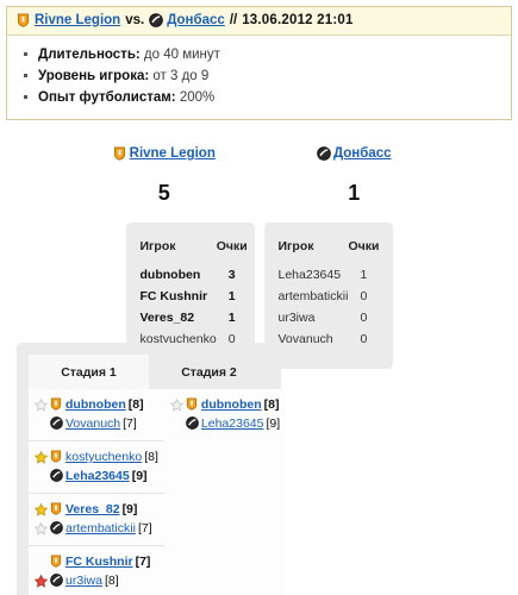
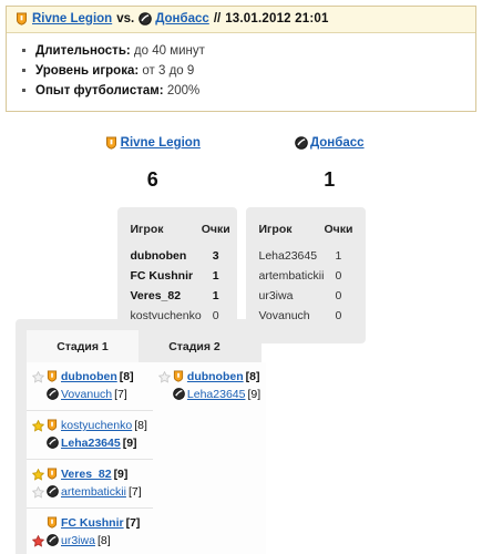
  Rivne Legion
  vs.
  Донбасс
  //
- 13.06.2012 21:01
+ 13.01.2012 21:01
  Длительность: до 40 минут
  Уровень игрока: от 3 до 9
  Опыт футболистам: 200%
  Rivne Legion
- 5
+ 6
  Донбасс
  1
  Игрок	Очки
  dubnoben	3
  FC Kushnir	1
  Veres_82	1
  kostyuchenko	0
  Игрок	Очки
  Leha23645	1
  artembatickii	0
  ur3iwa	0
  Vovanuch	0
  Стадия 1
  Стадия 2
  dubnoben
  [8]
  Vovanuch
  [7]
  kostyuchenko
  [8]
  Leha23645
  [9]
  Veres_82
  [9]
  artembatickii
  [7]
  FC Kushnir
  [7]
  ur3iwa
  [8]
  dubnoben
  [8]
  Leha23645
  [9]
